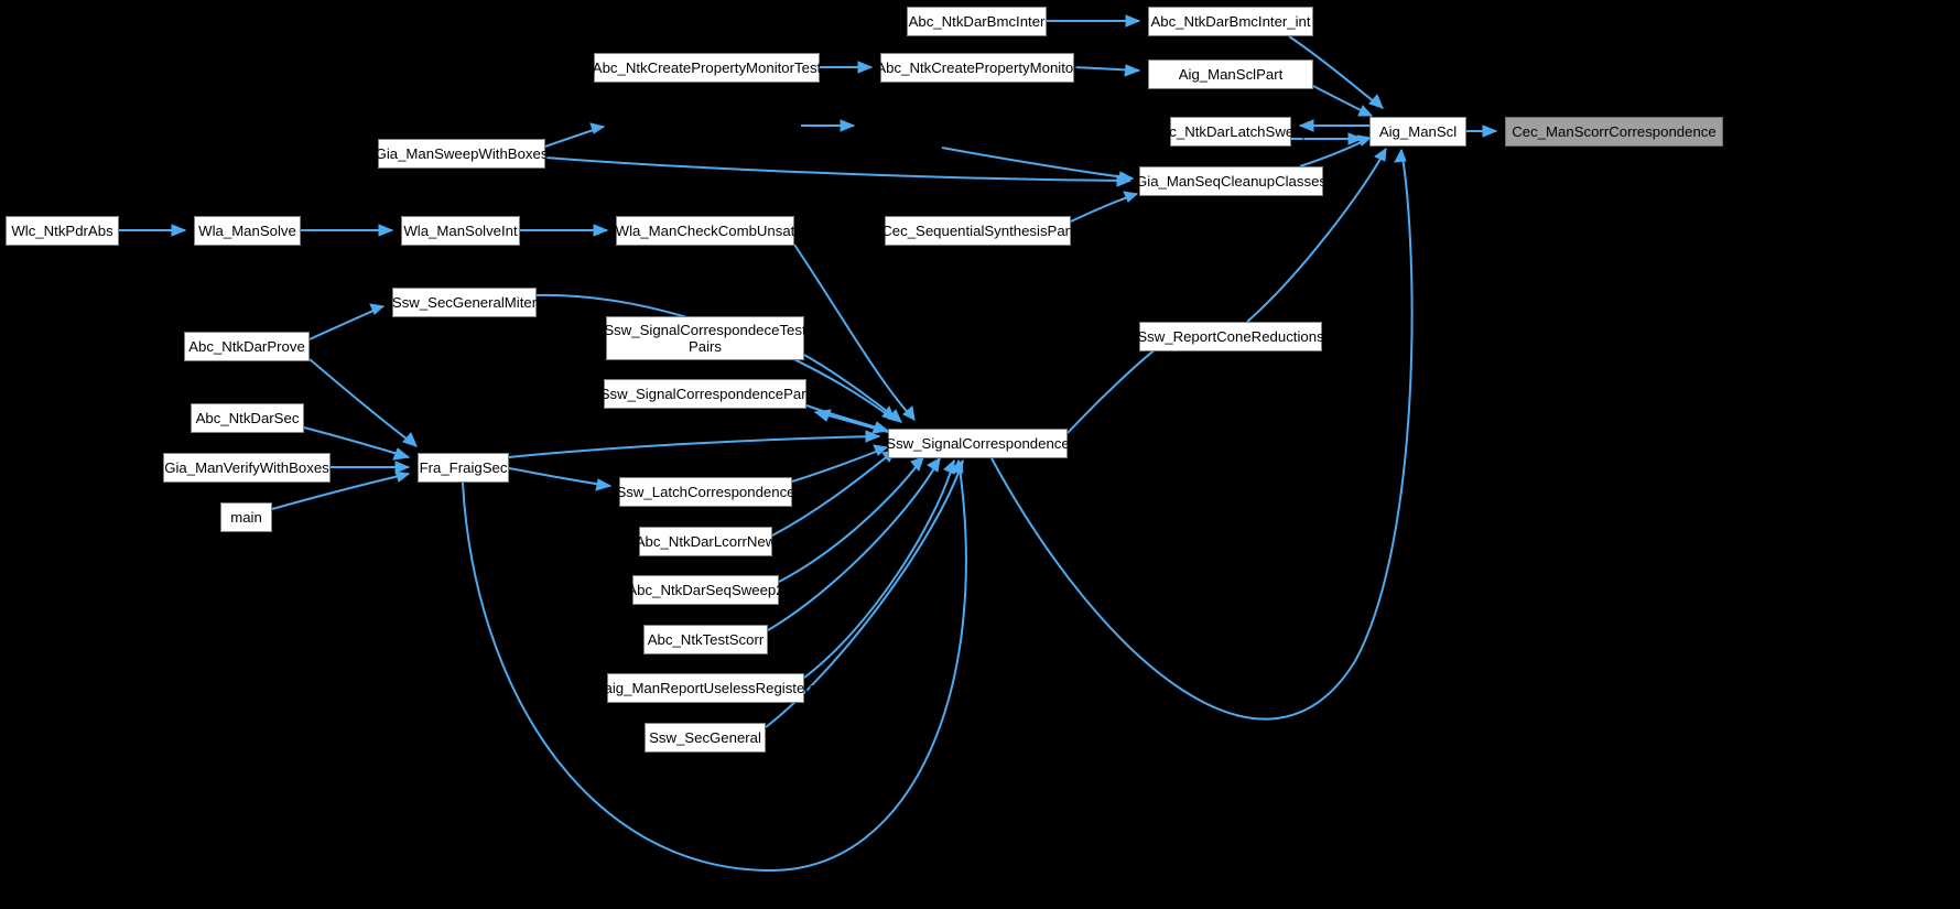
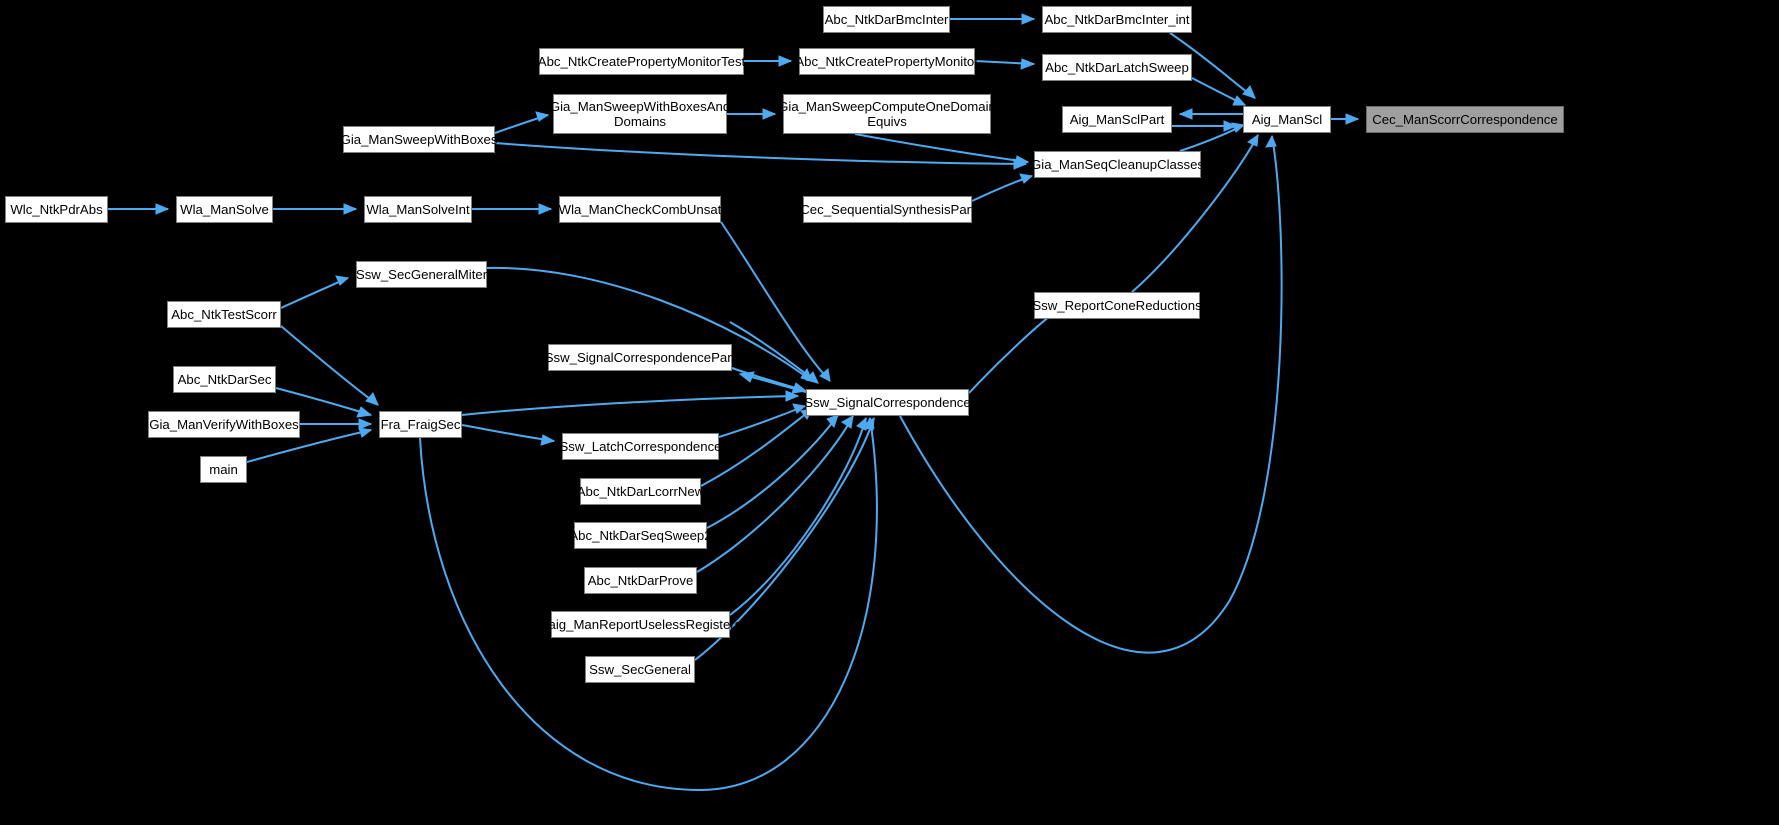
  Abc_NtkDarBmcInter
  Abc_NtkDarBmcInter_int
  Abc_NtkCreatePropertyMonitorTest
  Abc_NtkCreatePropertyMonitor
- Aig_ManSclPart
+ Abc_NtkDarLatchSweep
+ Gia_ManSweepWithBoxesAnd
+ Domains
+ Gia_ManSweepComputeOneDomain
+ Equivs
- Abc_NtkDarLatchSweep
+ Aig_ManSclPart
  Aig_ManScl
  Cec_ManScorrCorrespondence
  Gia_ManSweepWithBoxes
  Gia_ManSeqCleanupClasses
  Wlc_NtkPdrAbs
  Wla_ManSolve
  Wla_ManSolveInt
  Wla_ManCheckCombUnsat
  Cec_SequentialSynthesisPart
  Ssw_SecGeneralMiter
- Ssw_SignalCorrespondeceTest
- Pairs
  Ssw_ReportConeReductions
- Abc_NtkDarProve
+ Abc_NtkTestScorr
  Ssw_SignalCorrespondencePart
  Abc_NtkDarSec
  Ssw_SignalCorrespondence
  Gia_ManVerifyWithBoxes
  Fra_FraigSec
  Ssw_LatchCorrespondence
  main
  Abc_NtkDarLcorrNew
  Abc_NtkDarSeqSweep2
- Abc_NtkTestScorr
+ Abc_NtkDarProve
  Saig_ManReportUselessRegisters
  Ssw_SecGeneral
